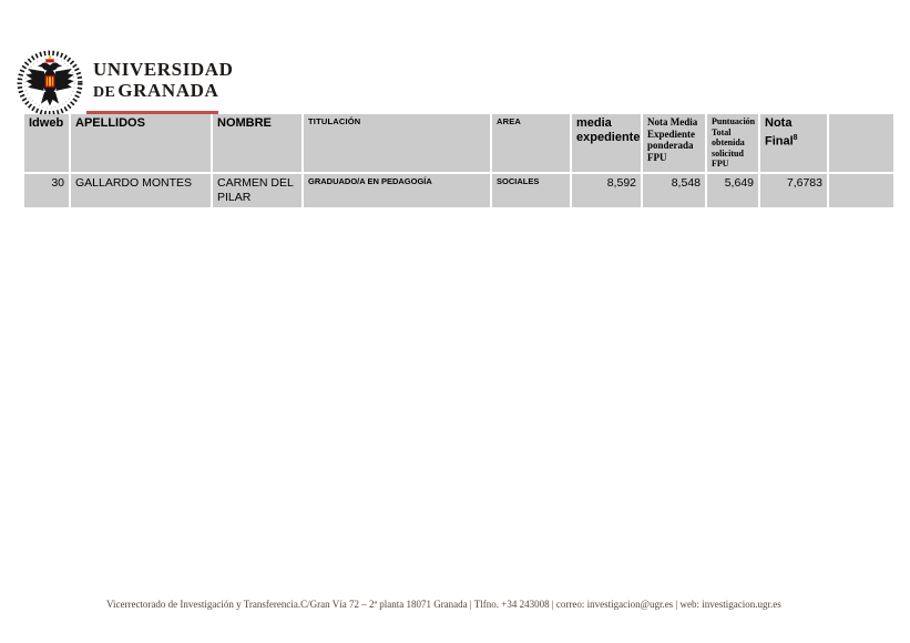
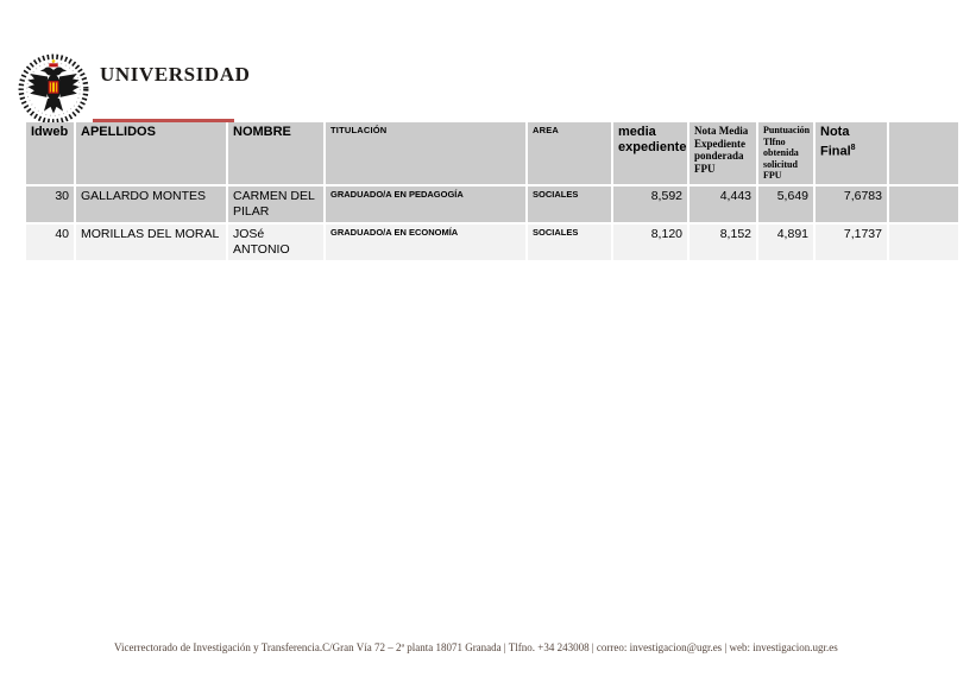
  UNIVERSIDAD
- DE GRANADA
- Idweb	APELLIDOS	NOMBRE	TITULACIÓN	AREA	media expediente	Nota Media Expediente ponderada FPU	Puntuación Total obtenida solicitud FPU	Nota Final
+ Idweb	APELLIDOS	NOMBRE	TITULACIÓN	AREA	media expediente	Nota Media Expediente ponderada FPU	Puntuación Tlfno obtenida solicitud FPU	Nota Final
- 30	GALLARDO MONTES	CARMEN DEL PILAR	GRADUADO/A EN PEDAGOGÍA	SOCIALES	8,592	8,548	5,649	7,6783
+ 30	GALLARDO MONTES	CARMEN DEL PILAR	GRADUADO/A EN PEDAGOGÍA	SOCIALES	8,592	4,443	5,649	7,6783
+ 40	MORILLAS DEL MORAL	JOSé ANTONIO	GRADUADO/A EN ECONOMÍA	SOCIALES	8,120	8,152	4,891	7,1737
  Vicerrectorado de Investigación y Transferencia.C/Gran Vía 72 – 2ª planta 18071 Granada | Tlfno. +34 243008 | correo: investigacion@ugr.es | web: investigacion.ugr.es
